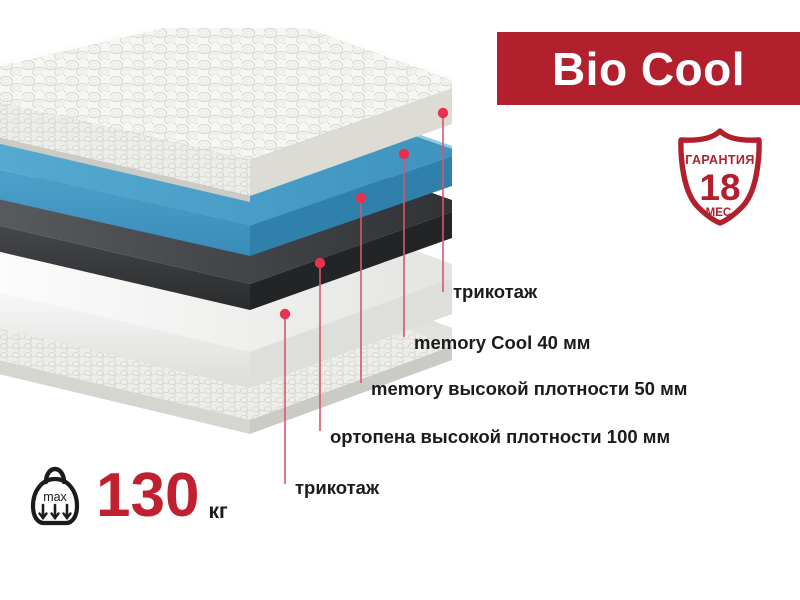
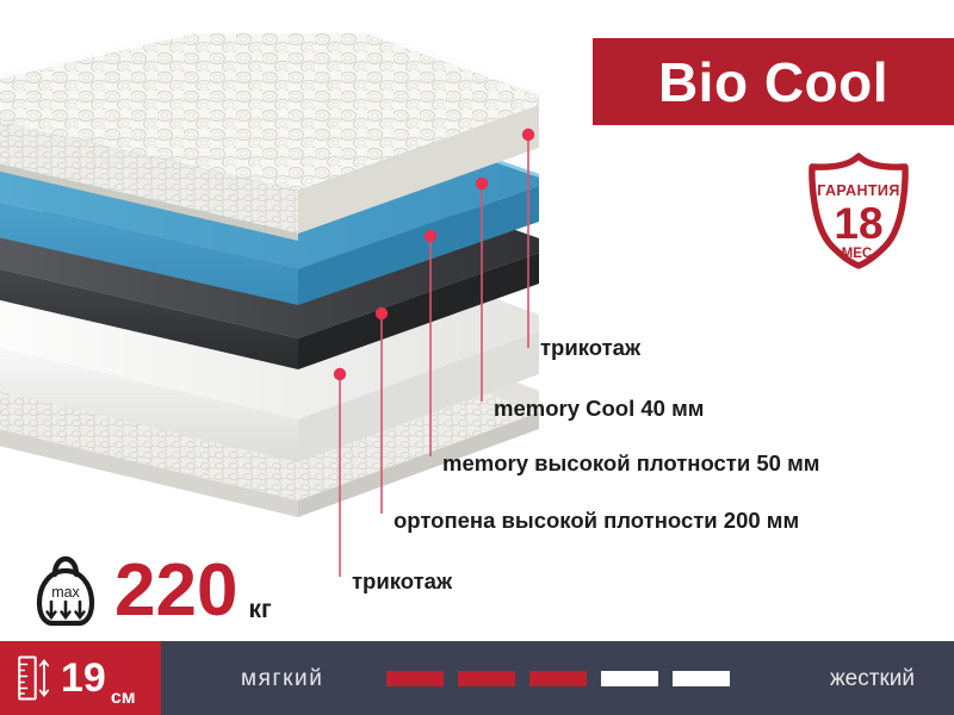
  трикотаж
  memory Cool 40 мм
  memory высокой плотности 50 мм
- ортопена высокой плотности 100 мм
+ ортопена высокой плотности 200 мм
  трикотаж
  Bio Cool
  ГАРАНТИЯ
  18
  МЕС.
  max
- 130
+ 220
  кг
+ 19
+ см
+ мягкий
+ жесткий
